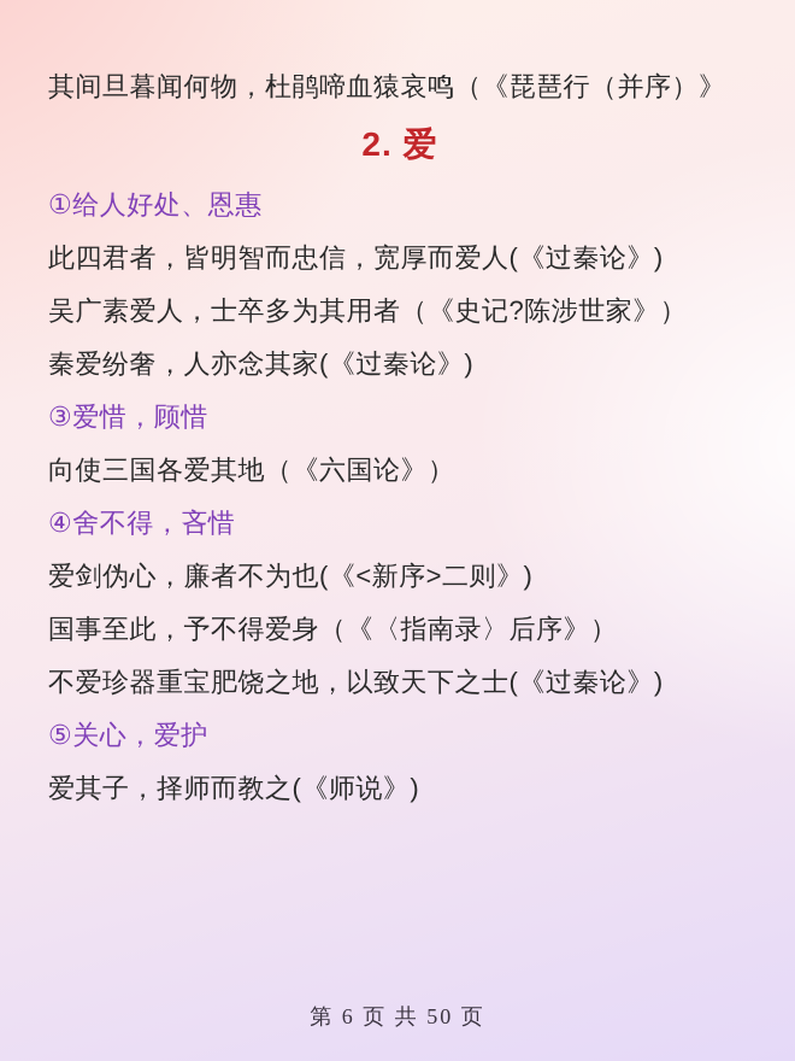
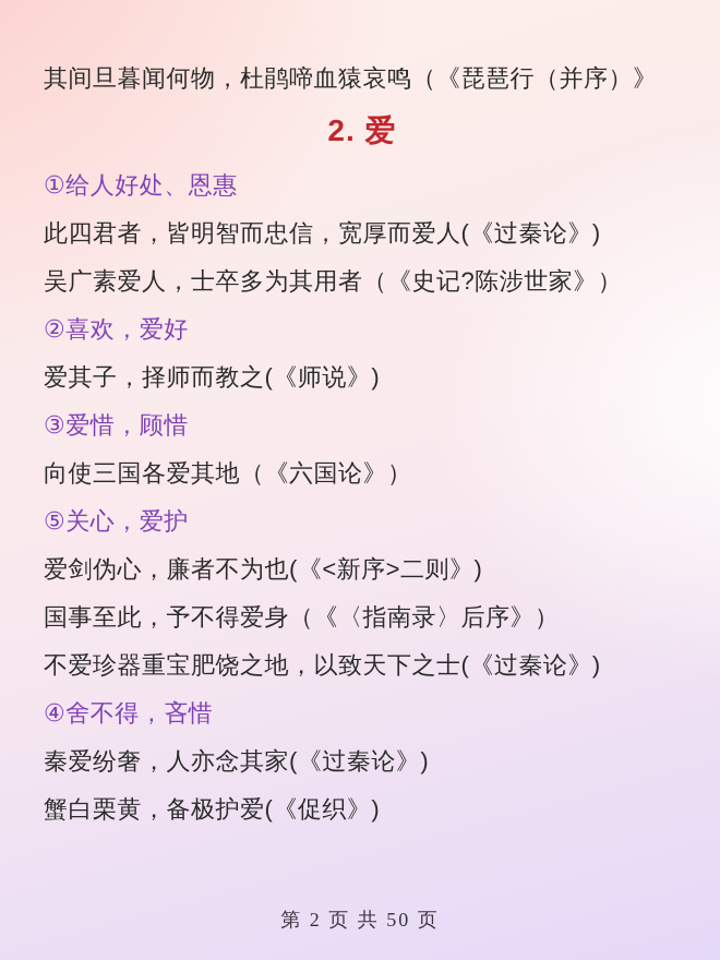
  其间旦暮闻何物，杜鹃啼血猿哀鸣（《琵琶行（并序）》
  2. 爱
  ①给人好处、恩惠
  此四君者，皆明智而忠信，宽厚而爱人(《过秦论》)
  吴广素爱人，士卒多为其用者（《史记?陈涉世家》）
+ ②喜欢，爱好
- 秦爱纷奢，人亦念其家(《过秦论》)
+ 爱其子，择师而教之(《师说》)
  ③爱惜，顾惜
  向使三国各爱其地（《六国论》）
- ④舍不得，吝惜
+ ⑤关心，爱护
  爱剑伪心，廉者不为也(《<新序>二则》)
  国事至此，予不得爱身（《〈指南录〉后序》）
  不爱珍器重宝肥饶之地，以致天下之士(《过秦论》)
- ⑤关心，爱护
+ ④舍不得，吝惜
- 爱其子，择师而教之(《师说》)
+ 秦爱纷奢，人亦念其家(《过秦论》)
+ 蟹白栗黄，备极护爱(《促织》)
- 第 6 页 共 50 页
+ 第 2 页 共 50 页
